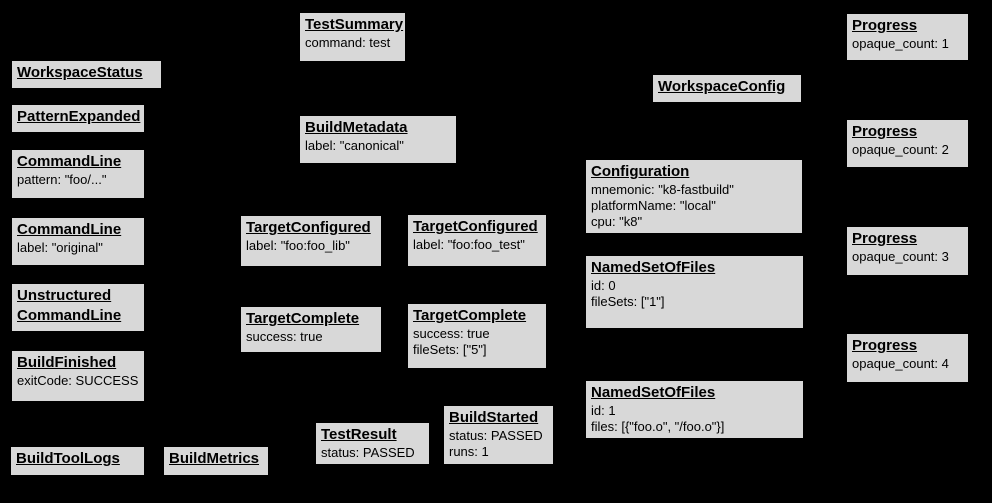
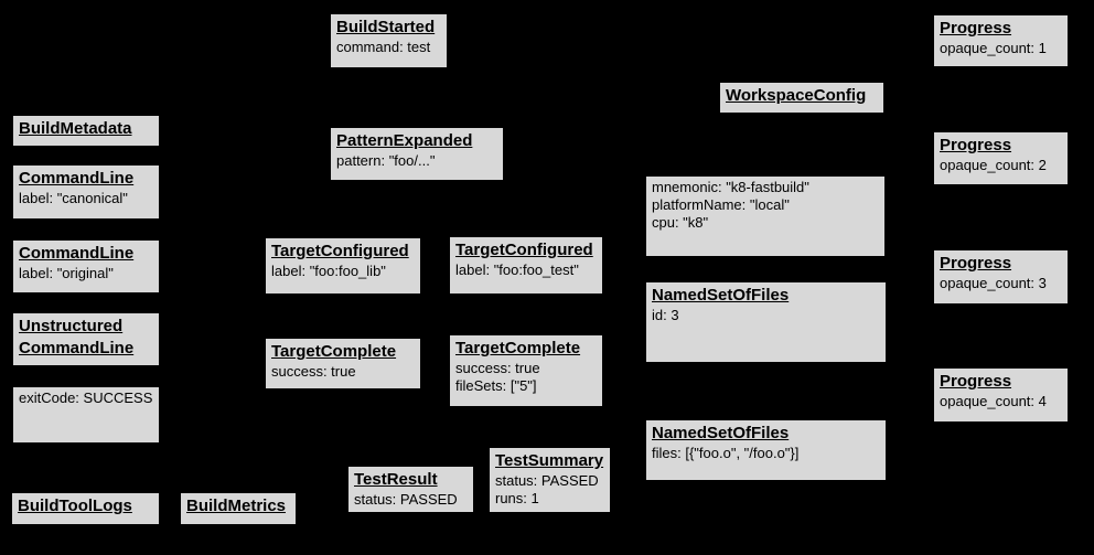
- WorkspaceStatus
- PatternExpanded
+ BuildMetadata
  CommandLine
- pattern: "foo/..."
+ label: "canonical"
  CommandLine
  label: "original"
  Unstructured
  CommandLine
- BuildFinished
  exitCode: SUCCESS
  BuildToolLogs
  BuildMetrics
- TestSummary
+ BuildStarted
  command: test
- BuildMetadata
+ PatternExpanded
- label: "canonical"
+ pattern: "foo/..."
  TargetConfigured
  label: "foo:foo_lib"
  TargetConfigured
  label: "foo:foo_test"
  TargetComplete
  success: true
  TargetComplete
  success: true
  fileSets: ["5"]
  TestResult
  status: PASSED
- BuildStarted
+ TestSummary
  status: PASSED
  runs: 1
  WorkspaceConfig
- Configuration
  mnemonic: "k8-fastbuild"
  platformName: "local"
  cpu: "k8"
  NamedSetOfFiles
- id: 0
+ id: 3
- fileSets: ["1"]
  NamedSetOfFiles
- id: 1
  files: [{"foo.o", "/foo.o"}]
  Progress
  opaque_count: 1
  Progress
  opaque_count: 2
  Progress
  opaque_count: 3
  Progress
  opaque_count: 4
